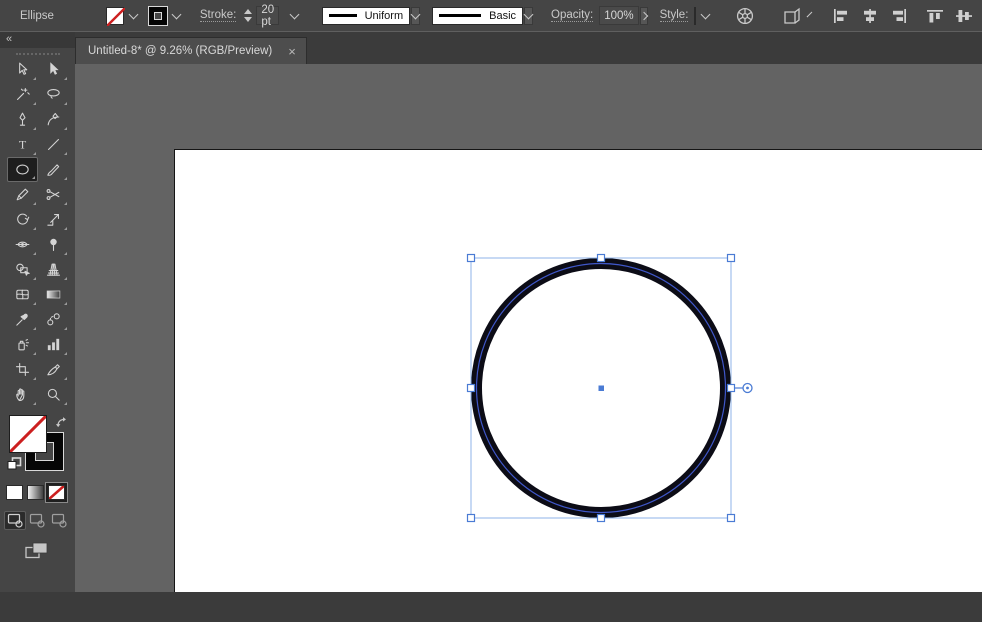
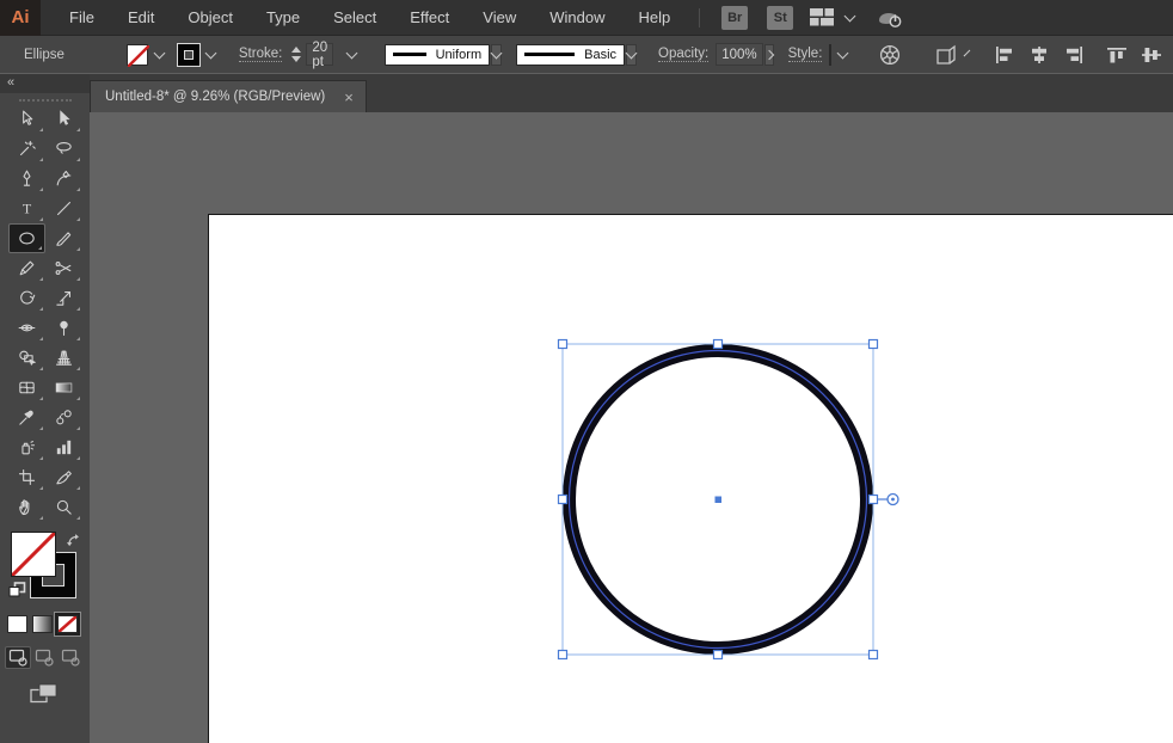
+ Ai
+ File
+ Edit
+ Object
+ Type
+ Select
+ Effect
+ View
+ Window
+ Help
+ Br
+ St
  Ellipse
  Stroke:
  20 pt
  Uniform
  Basic
  Opacity:
  100%
  Style:
  «
  T
  Untitled-8* @ 9.26% (RGB/Preview)
  ×
